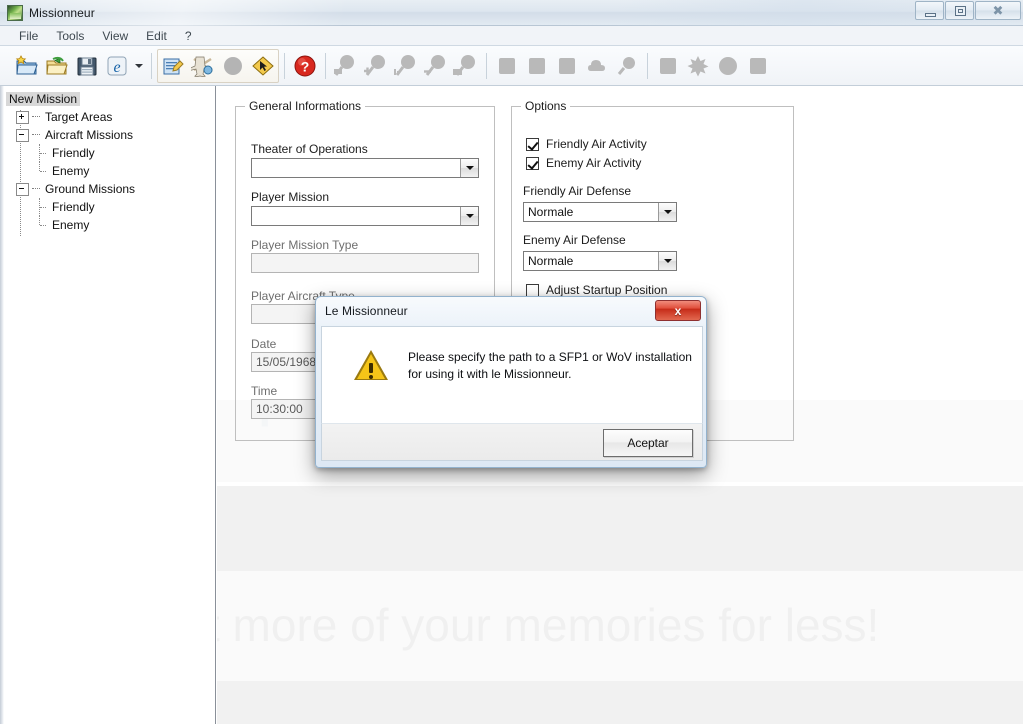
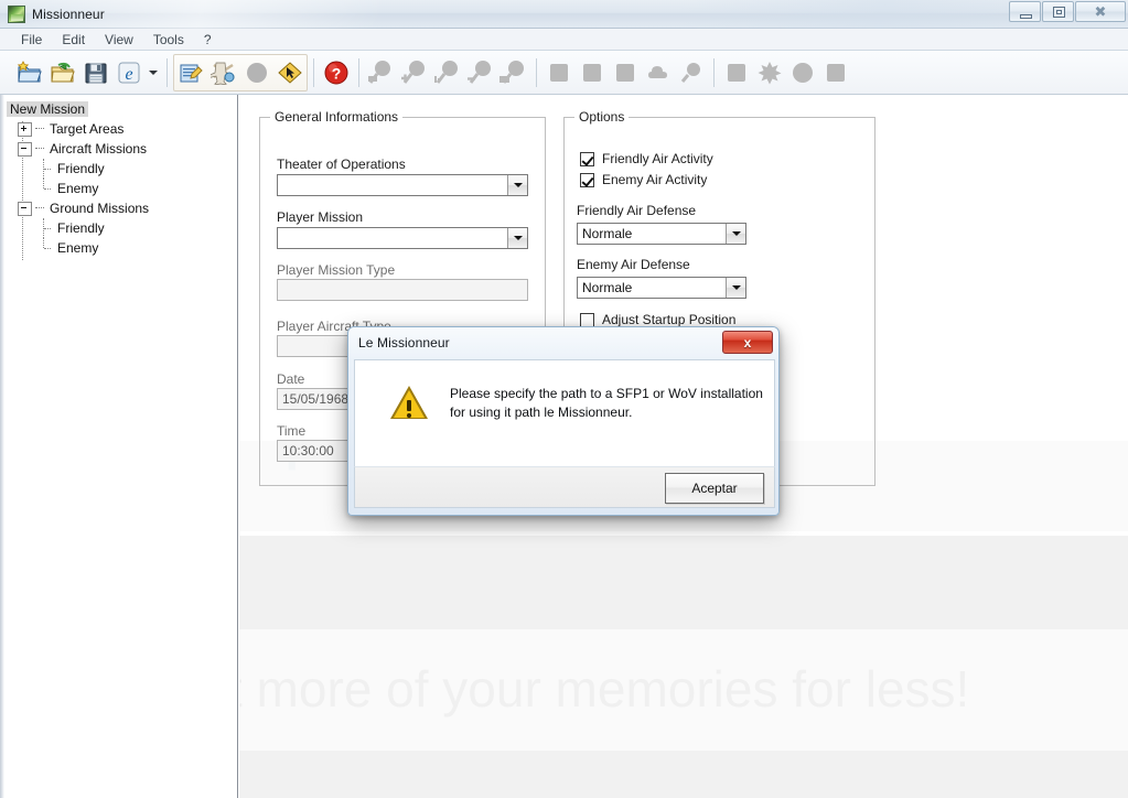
  Missionneur
  ✖
  File
- Tools
+ Edit
  View
- Edit
+ Tools
  ?
  e
  ?
  New Mission
  Target Areas
  Aircraft Missions
  Friendly
  Enemy
  Ground Missions
  Friendly
  Enemy
  General Informations
  Theater of Operations
  Player Mission
  Player Mission Type
  Date
  15/05/1968
  Time
  10:30:00
  Options
  Friendly Air Activity
  Enemy Air Activity
  Friendly Air Defense
  Normale
  Enemy Air Defense
  Normale
  Adjust Startup Position
  Le Missionneur
  x
  Please specify the path to a SFP1 or WoV installation
- for using it with le Missionneur.
+ for using it path le Missionneur.
  Aceptar
